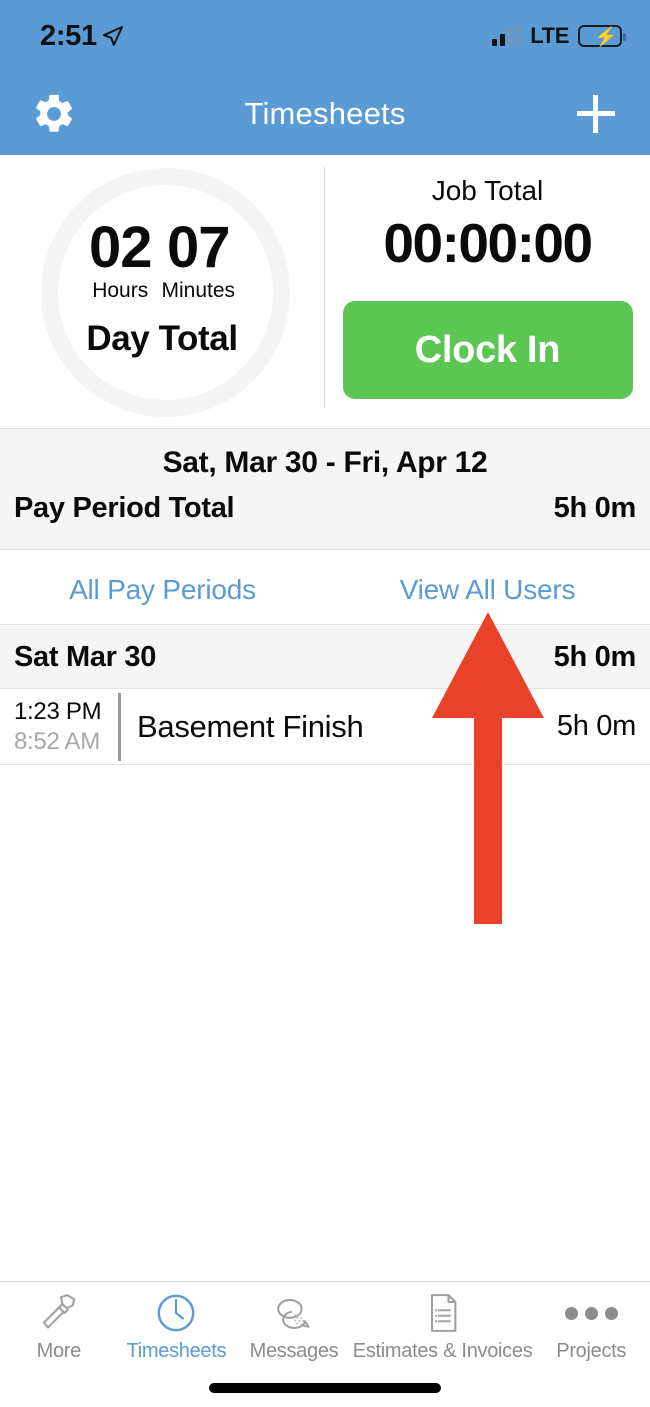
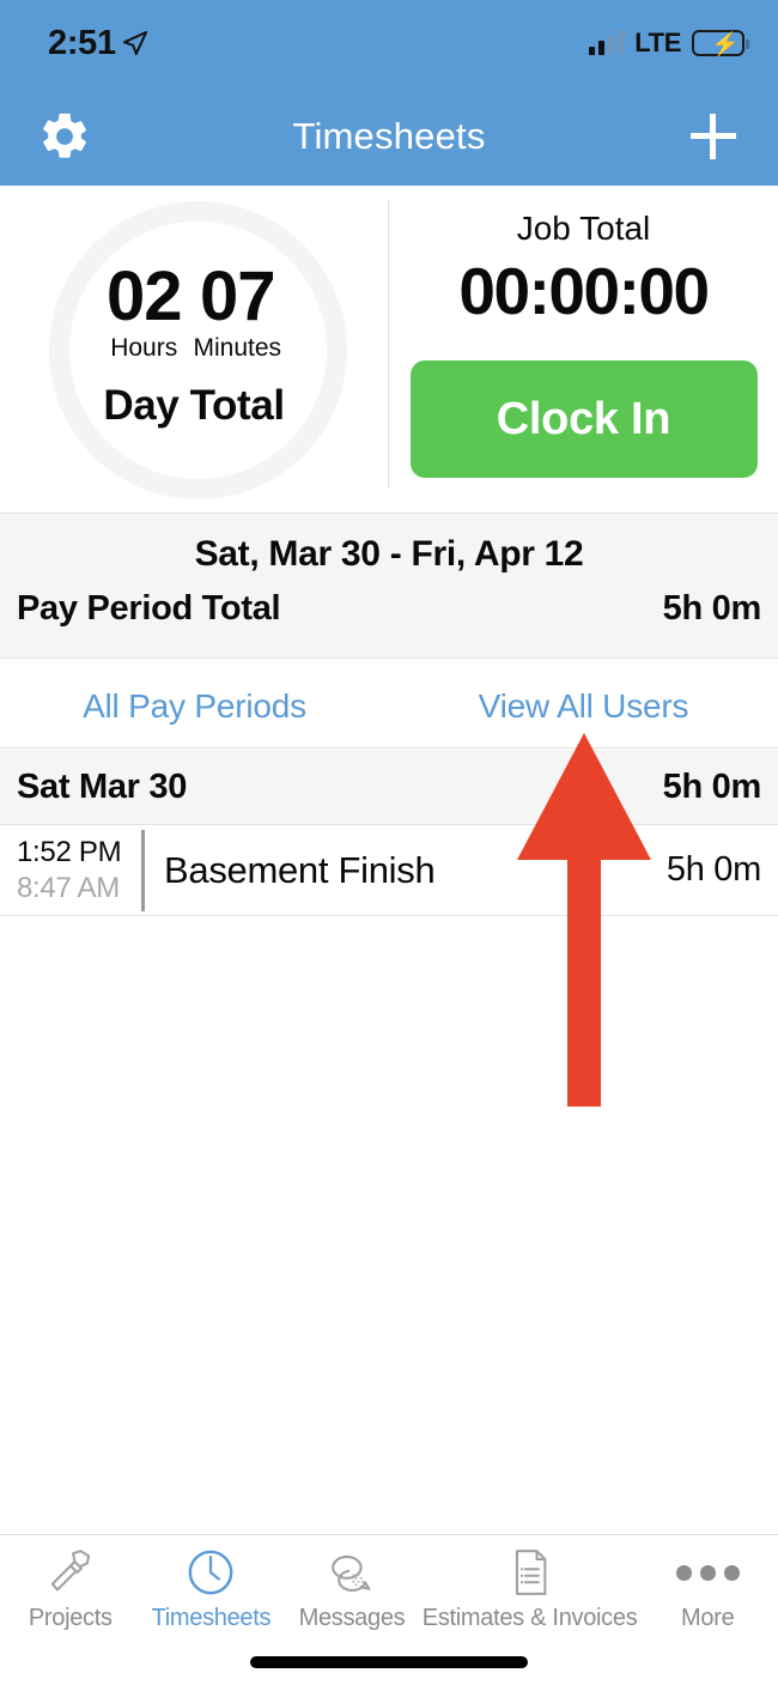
  2:51
  LTE
  ⚡
  Timesheets
  02
  Hours
  07
  Minutes
  Day Total
  Job Total
  00:00:00
  Clock In
  Sat, Mar 30 - Fri, Apr 12
  Pay Period Total
  5h 0m
  All Pay Periods
  View All Users
  Sat Mar 30
  5h 0m
- 1:23 PM
+ 1:52 PM
- 8:52 AM
+ 8:47 AM
  Basement Finish
  5h 0m
- More
+ Projects
  Timesheets
  Messages
  Estimates & Invoices
- Projects
+ More
